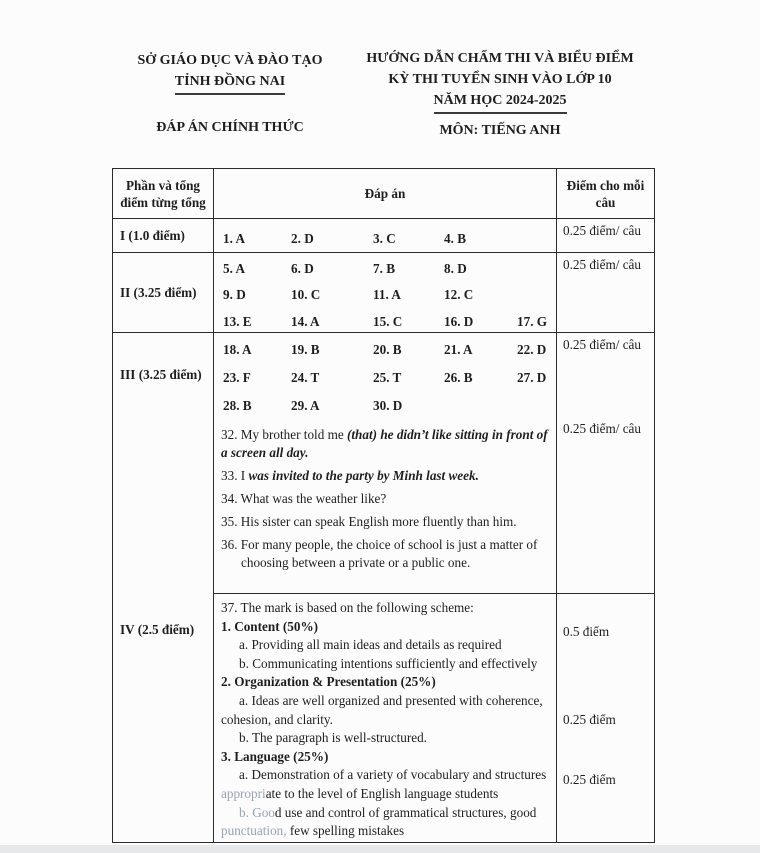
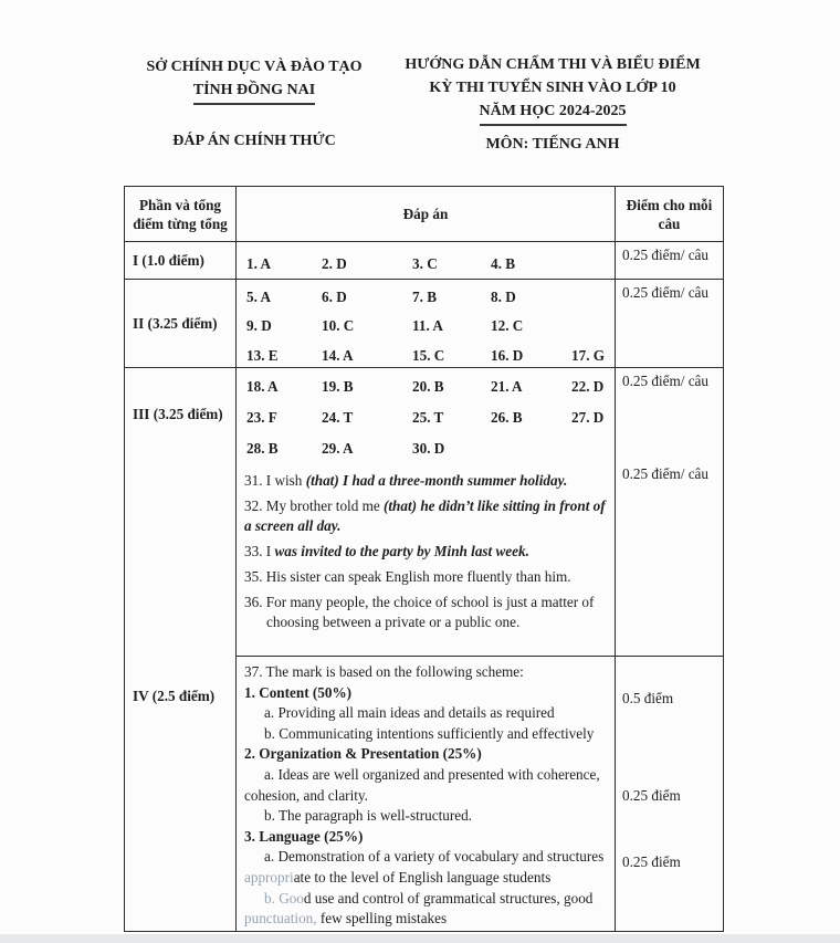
- SỞ GIÁO DỤC VÀ ĐÀO TẠO
+ SỞ CHÍNH DỤC VÀ ĐÀO TẠO
  TỈNH ĐỒNG NAI
  ĐÁP ÁN CHÍNH THỨC
  HƯỚNG DẪN CHẤM THI VÀ BIỂU ĐIỂM
  KỲ THI TUYỂN SINH VÀO LỚP 10
  NĂM HỌC 2024-2025
  MÔN: TIẾNG ANH
  Phần và tổng điểm từng tổng
  Đáp án
  Điểm cho mỗi câu
  I (1.0 điểm)
  1. A
  2. D
  3. C
  4. B
  0.25 điểm/ câu
  II (3.25 điểm)
  5. A
  6. D
  7. B
  8. D
  9. D
  10. C
  11. A
  12. C
  13. E
  14. A
  15. C
  16. D
  17. G
  0.25 điểm/ câu
  III (3.25 điểm)
  18. A
  19. B
  20. B
  21. A
  22. D
  23. F
  24. T
  25. T
  26. B
  27. D
  28. B
  29. A
  30. D
  0.25 điểm/ câu
  IV (2.5 điểm)
+ 31. I wish (that) I had a three-month summer holiday.
  32. My brother told me (that) he didn’t like sitting in front of a screen all day.
  33. I was invited to the party by Minh last week.
- 34. What was the weather like?
  35. His sister can speak English more fluently than him.
  36. For many people, the choice of school is just a matter of choosing between a private or a public one.
  0.25 điểm/ câu
  37. The mark is based on the following scheme:
  1. Content (50%)
  a. Providing all main ideas and details as required
  b. Communicating intentions sufficiently and effectively
  2. Organization & Presentation (25%)
  a. Ideas are well organized and presented with coherence, cohesion, and clarity.
  b. The paragraph is well-structured.
  3. Language (25%)
  a. Demonstration of a variety of vocabulary and structures appropriate to the level of English language students
  b. Good use and control of grammatical structures, good punctuation, few spelling mistakes
  0.5 điểm
  0.25 điểm
  0.25 điểm
